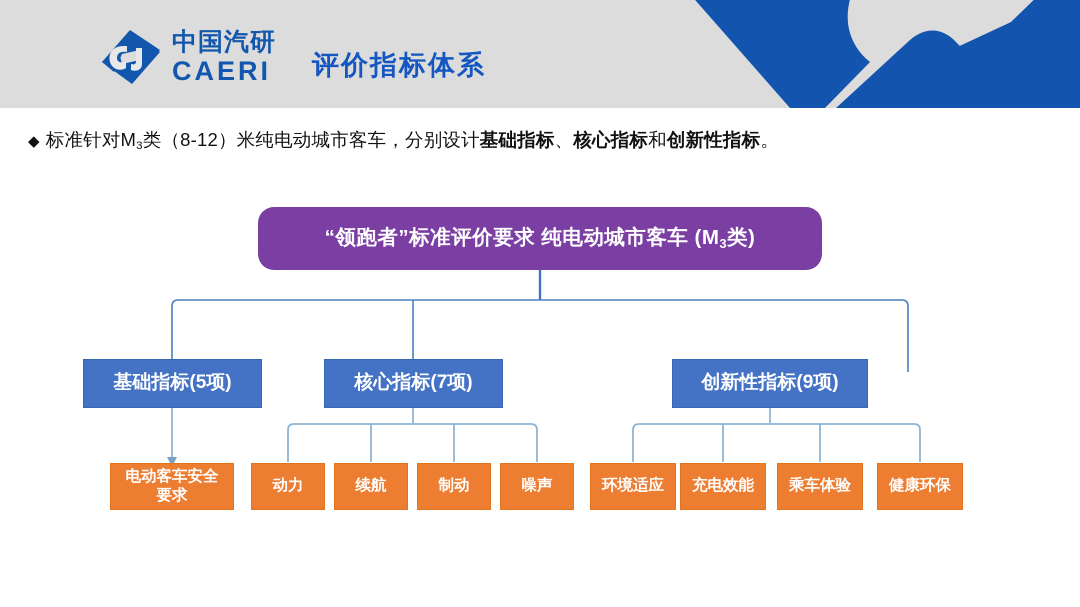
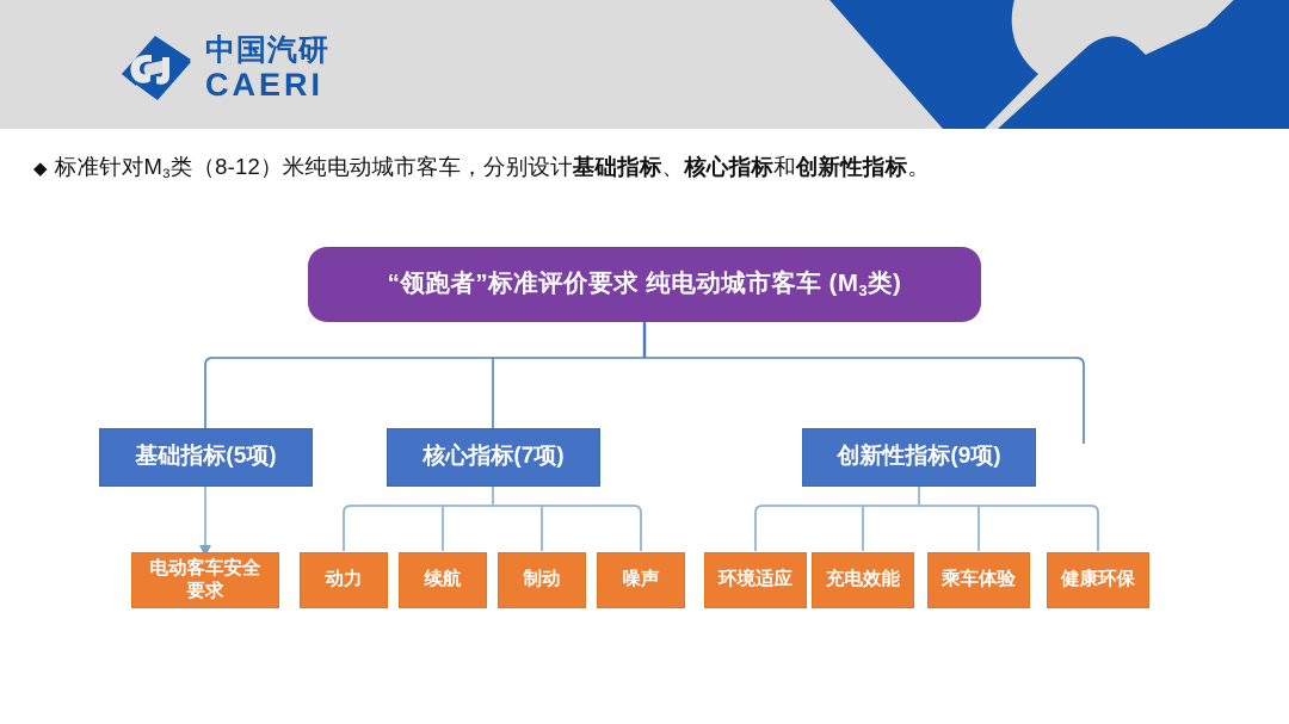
  中国汽研
  CAERI
- 评价指标体系
  ◆ 标准针对M3类（8-12）米纯电动城市客车，分别设计基础指标、核心指标和创新性指标。
  “领跑者”标准评价要求 纯电动城市客车 (M3类)
  基础指标(5项)
  核心指标(7项)
  创新性指标(9项)
  电动客车安全
  要求
  动力
  续航
  制动
  噪声
  环境适应
  充电效能
  乘车体验
  健康环保
